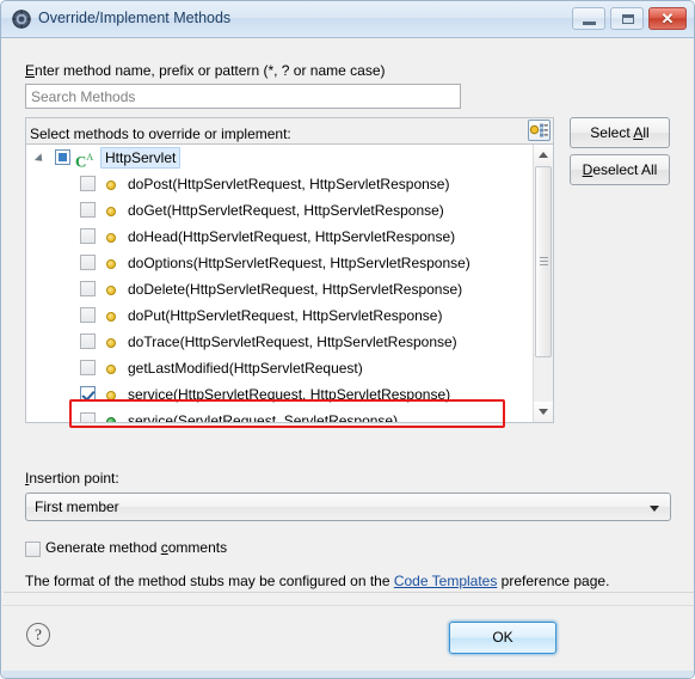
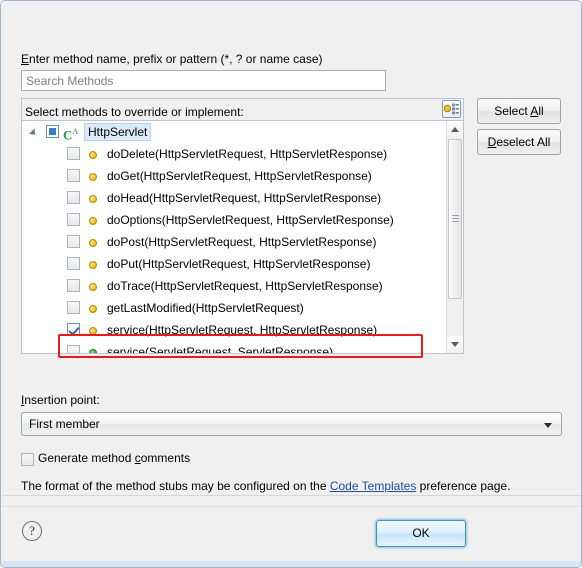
- Override/Implement Methods
- ✕
  Enter method name, prefix or pattern (*, ? or name case)
  Search Methods
  Select methods to override or implement:
  CA
  HttpServlet
- doPost(HttpServletRequest, HttpServletResponse)
+ doDelete(HttpServletRequest, HttpServletResponse)
  doGet(HttpServletRequest, HttpServletResponse)
  doHead(HttpServletRequest, HttpServletResponse)
  doOptions(HttpServletRequest, HttpServletResponse)
- doDelete(HttpServletRequest, HttpServletResponse)
+ doPost(HttpServletRequest, HttpServletResponse)
  doPut(HttpServletRequest, HttpServletResponse)
  doTrace(HttpServletRequest, HttpServletResponse)
  getLastModified(HttpServletRequest)
  service(HttpServletRequest, HttpServletResponse)
  service(ServletRequest, ServletResponse)
  Select All
  Deselect All
  Insertion point:
  First member
  Generate method comments
  The format of the method stubs may be configured on the Code Templates preference page.
  ?
  OK
